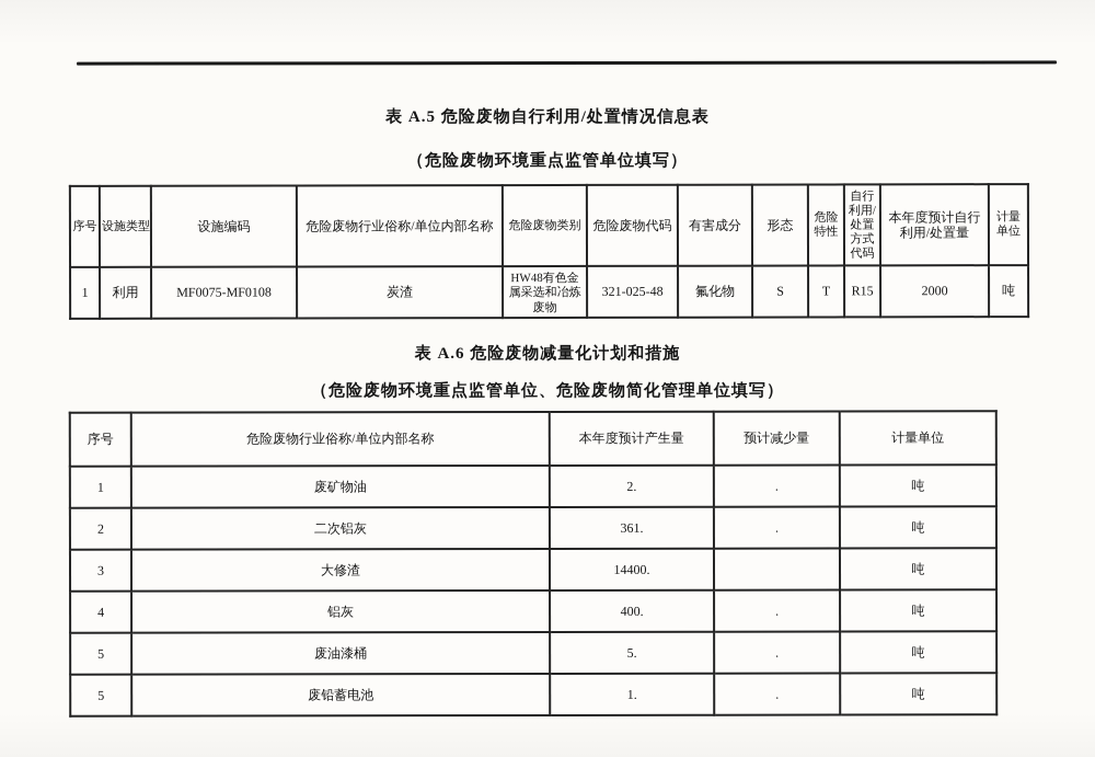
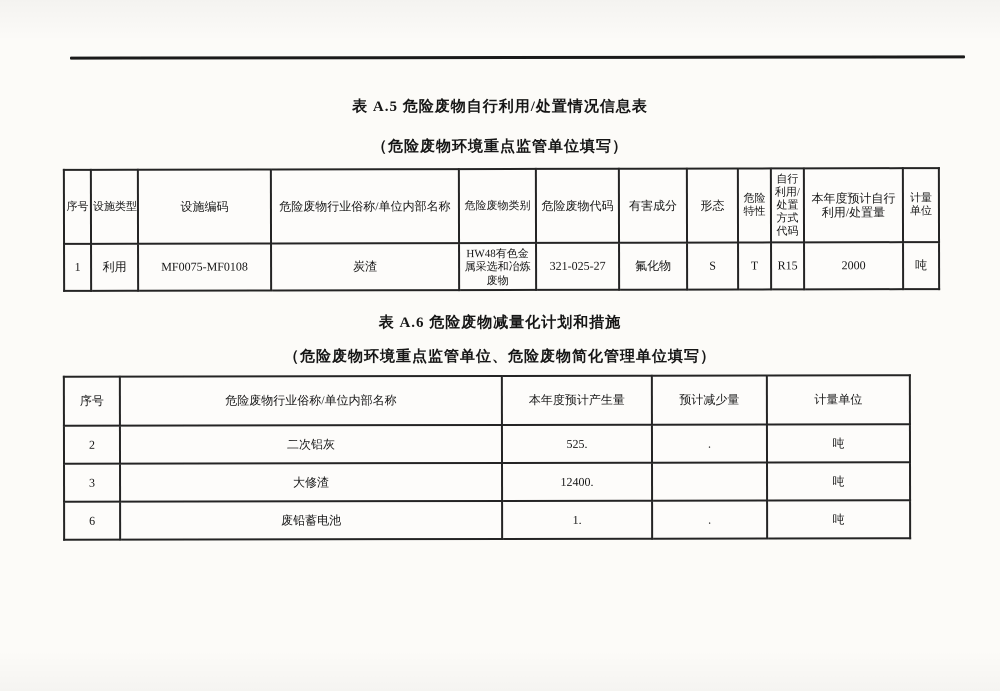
  表 A.5 危险废物自行利用/处置情况信息表
  （危险废物环境重点监管单位填写）
  序号	设施类型	设施编码	危险废物行业俗称/单位内部名称	危险废物类别	危险废物代码	有害成分	形态	危险特性	自行利用/处置方式代码	本年度预计自行利用/处置量	计量单位
- 1	利用	MF0075-MF0108	炭渣	HW48有色金属采选和冶炼废物	321-025-48	氟化物	S	T	R15	2000	吨
+ 1	利用	MF0075-MF0108	炭渣	HW48有色金属采选和冶炼废物	321-025-27	氟化物	S	T	R15	2000	吨
  表 A.6 危险废物减量化计划和措施
  （危险废物环境重点监管单位、危险废物简化管理单位填写）
  序号	危险废物行业俗称/单位内部名称	本年度预计产生量	预计减少量	计量单位
- 1	废矿物油	2.	.	吨
- 2	二次铝灰	361.	.	吨
+ 2	二次铝灰	525.	.	吨
- 3	大修渣	14400.		吨
+ 3	大修渣	12400.		吨
- 4	铝灰	400.	.	吨
- 5	废油漆桶	5.	.	吨
- 5	废铅蓄电池	1.	.	吨
+ 6	废铅蓄电池	1.	.	吨
